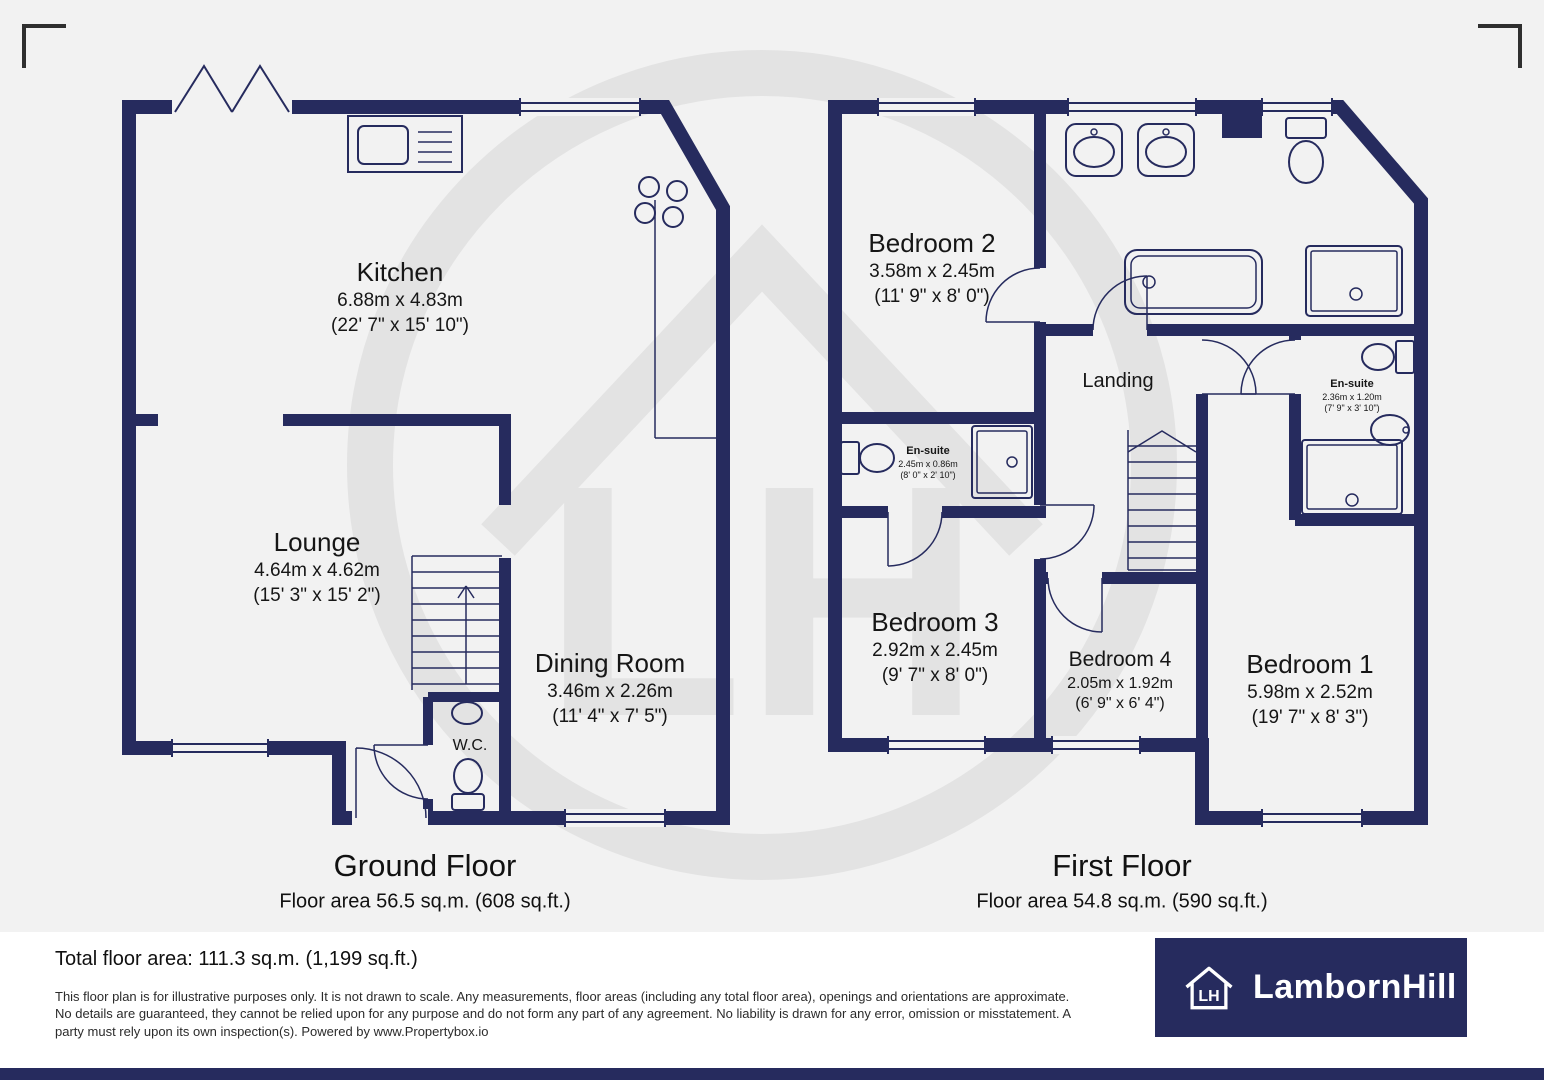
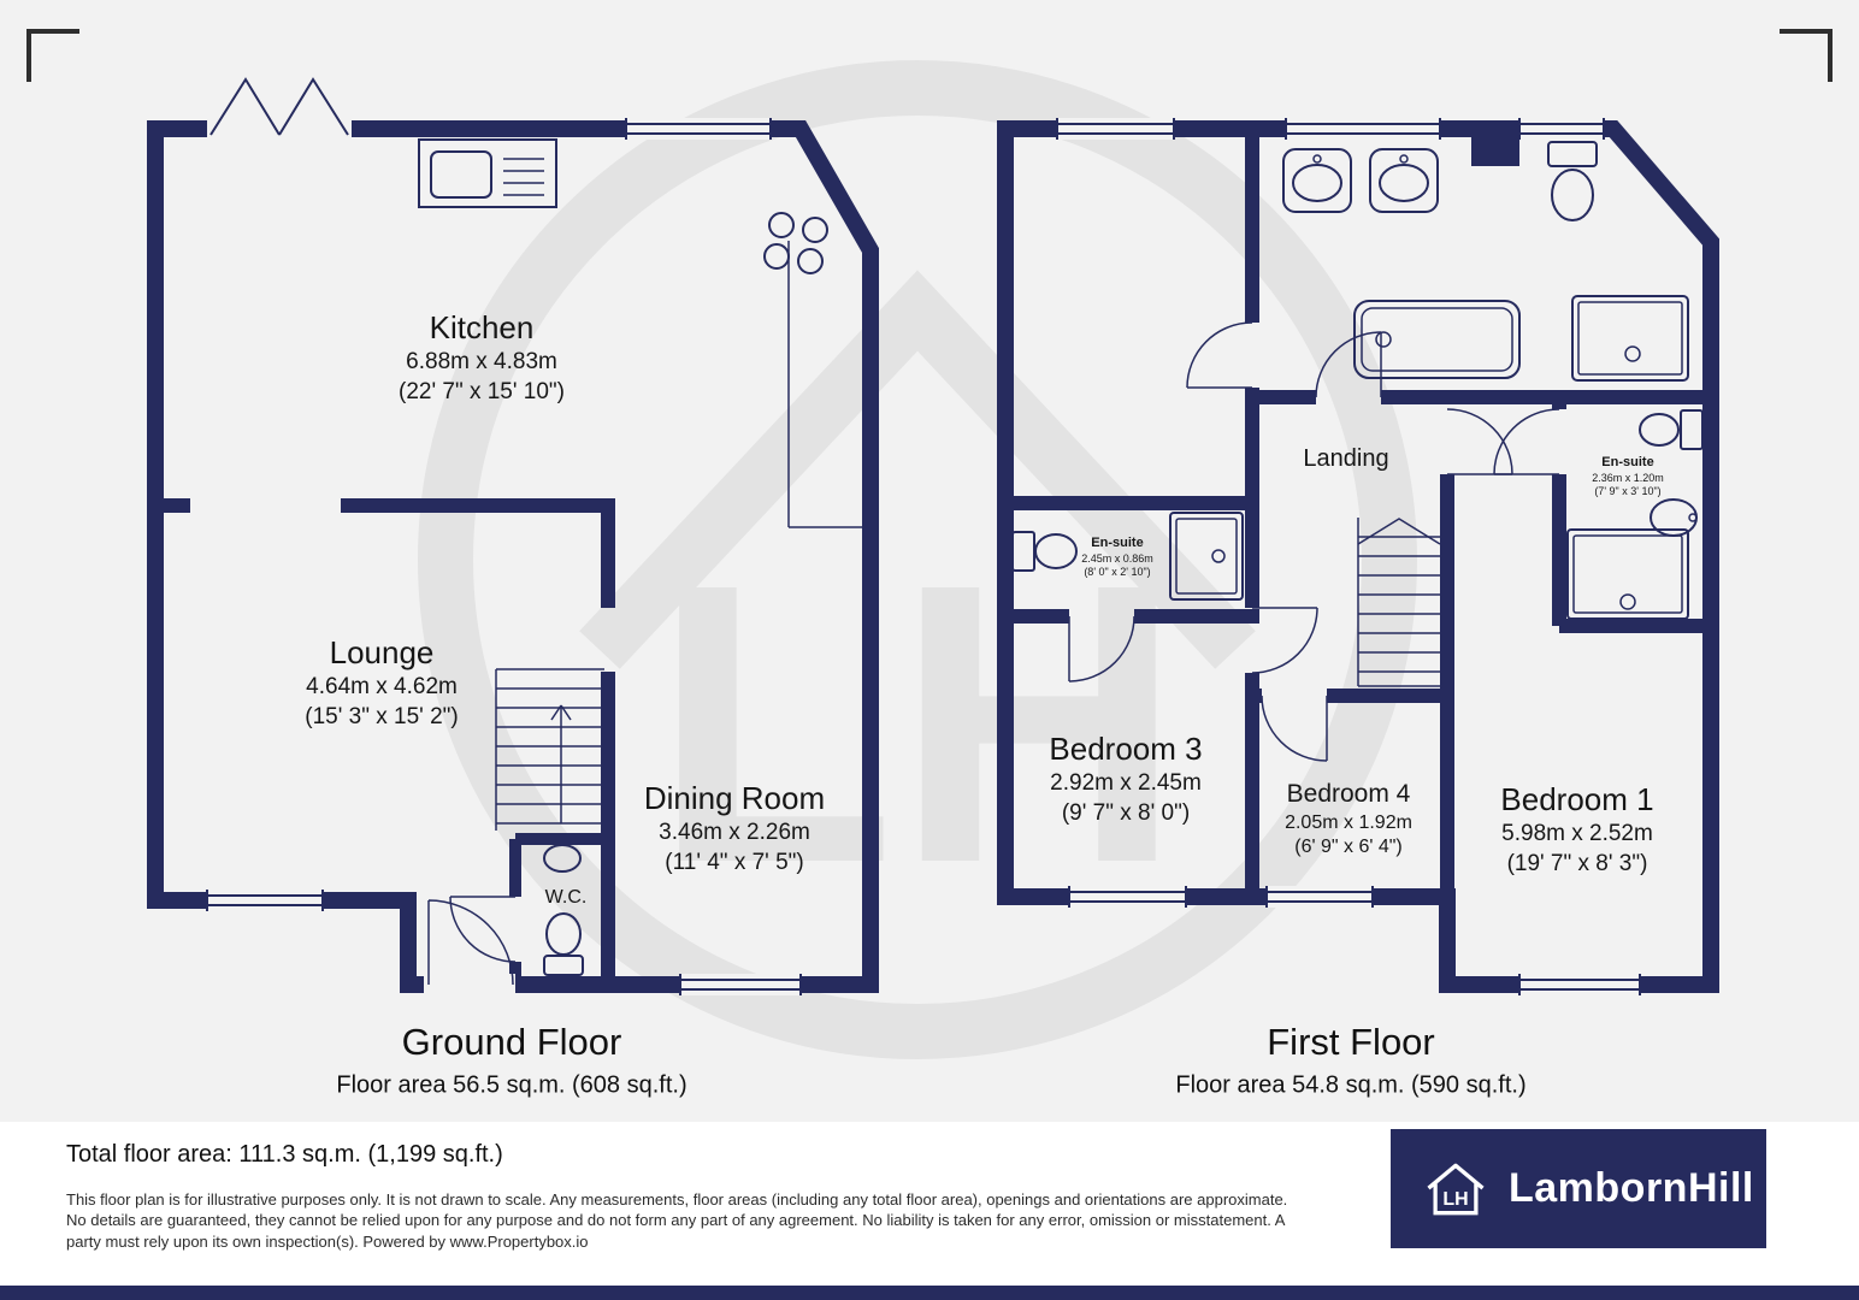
  LH
  Kitchen
  6.88m x 4.83m
  (22' 7" x 15' 10")
  Lounge
  4.64m x 4.62m
  (15' 3" x 15' 2")
  Dining Room
  3.46m x 2.26m
  (11' 4" x 7' 5")
  W.C.
- Bedroom 2
- 3.58m x 2.45m
- (11' 9" x 8' 0")
  Landing
  En-suite
  2.45m x 0.86m
  (8' 0" x 2' 10")
  En-suite
  2.36m x 1.20m
  (7' 9" x 3' 10")
  Bedroom 3
  2.92m x 2.45m
  (9' 7" x 8' 0")
  Bedroom 4
  2.05m x 1.92m
  (6' 9" x 6' 4")
  Bedroom 1
  5.98m x 2.52m
  (19' 7" x 8' 3")
  Ground Floor
  Floor area 56.5 sq.m. (608 sq.ft.)
  First Floor
  Floor area 54.8 sq.m. (590 sq.ft.)
  Total floor area: 111.3 sq.m. (1,199 sq.ft.)
- This floor plan is for illustrative purposes only. It is not drawn to scale. Any measurements, floor areas (including any total floor area), openings and orientations are approximate. No details are guaranteed, they cannot be relied upon for any purpose and do not form any part of any agreement. No liability is drawn for any error, omission or misstatement. A party must rely upon its own inspection(s). Powered by www.Propertybox.io
+ This floor plan is for illustrative purposes only. It is not drawn to scale. Any measurements, floor areas (including any total floor area), openings and orientations are approximate. No details are guaranteed, they cannot be relied upon for any purpose and do not form any part of any agreement. No liability is taken for any error, omission or misstatement. A party must rely upon its own inspection(s). Powered by www.Propertybox.io
  LH
  LambornHill
